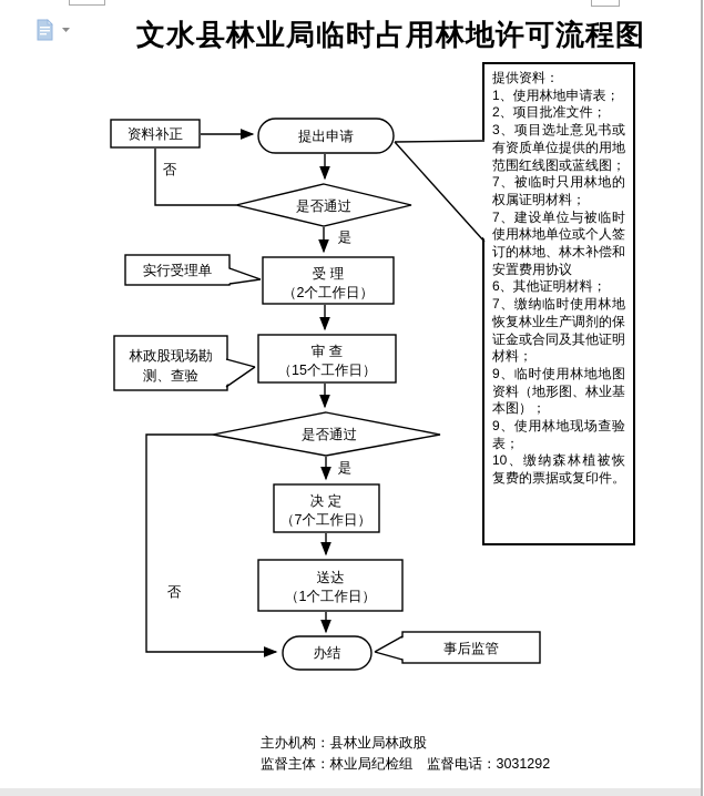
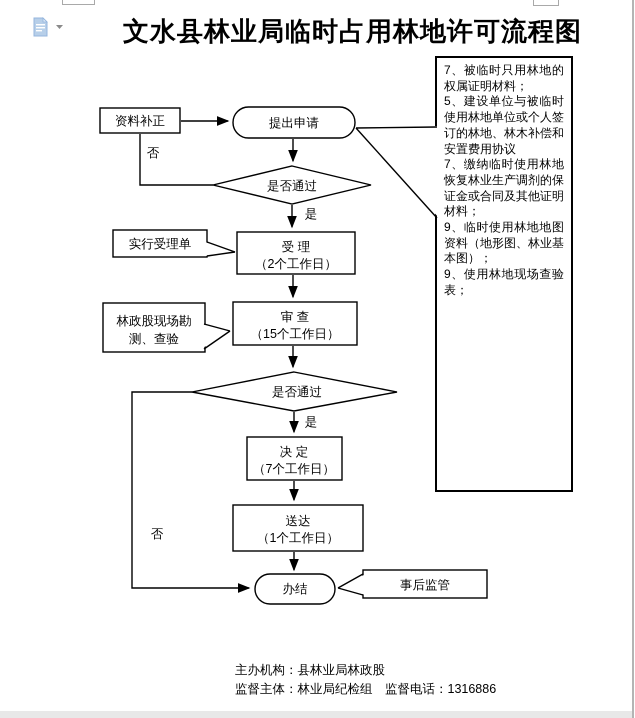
  文水县林业局临时占用林地许可流程图
- 提供资料：
- 1、使用林地申请表；
- 2、项目批准文件；
- 3、项目选址意见书或有资质单位提供的用地范围红线图或蓝线图；
  7、被临时只用林地的权属证明材料；
- 7、建设单位与被临时使用林地单位或个人签订的林地、林木补偿和安置费用协议
+ 5、建设单位与被临时使用林地单位或个人签订的林地、林木补偿和安置费用协议
- 6、其他证明材料；
  7、缴纳临时使用林地恢复林业生产调剂的保证金或合同及其他证明材料；
  9、临时使用林地地图资料（地形图、林业基本图）；
  9、使用林地现场查验表；
- 10、缴纳森林植被恢复费的票据或复印件。
  资料补正
  提出申请
  是否通过
  否
  是
  受 理
  （2个工作日）
  实行受理单
  审 查
  （15个工作日）
  林政股现场勘
  测、查验
  是否通过
  是
  否
  决 定
  （7个工作日）
  送达
  （1个工作日）
  办结
  事后监管
  主办机构：县林业局林政股
- 监督主体：林业局纪检组 监督电话：3031292
+ 监督主体：林业局纪检组 监督电话：1316886
